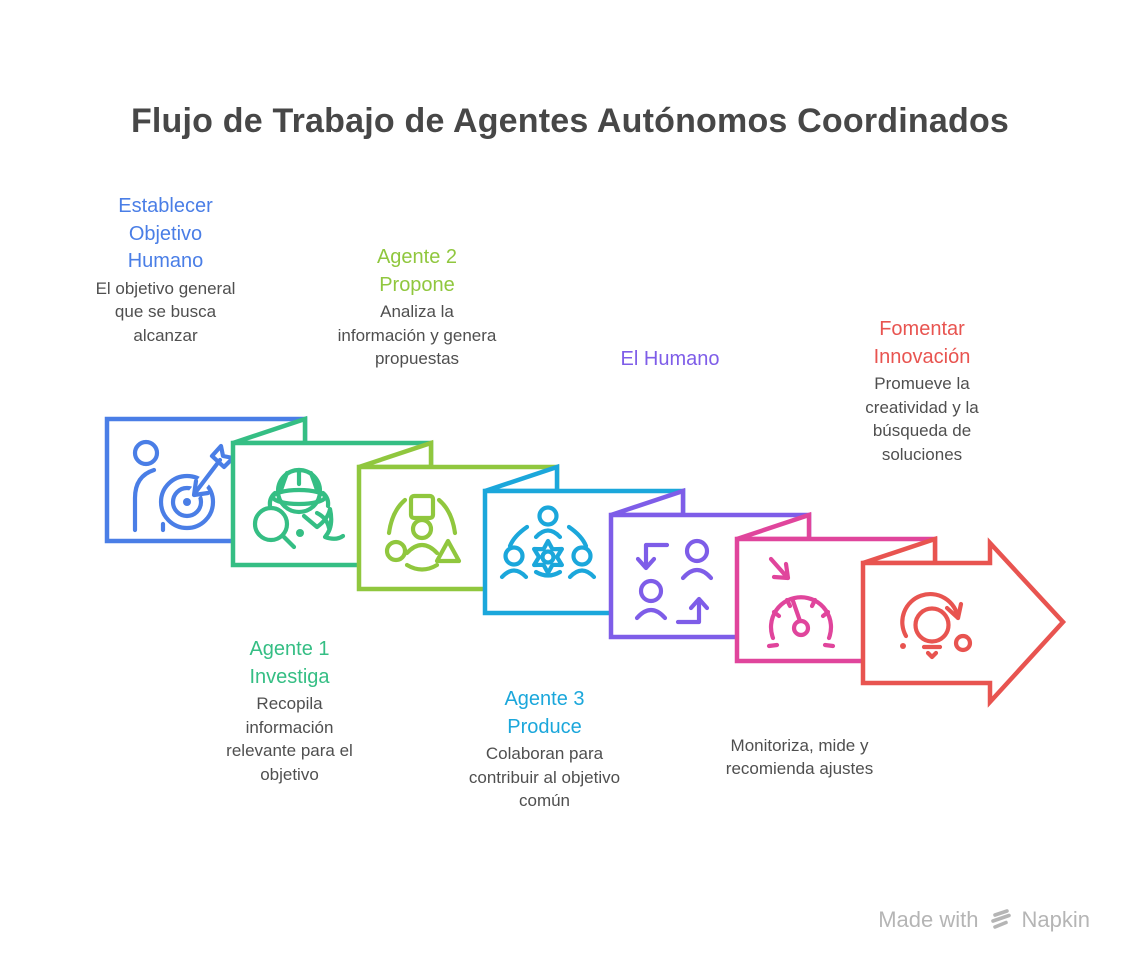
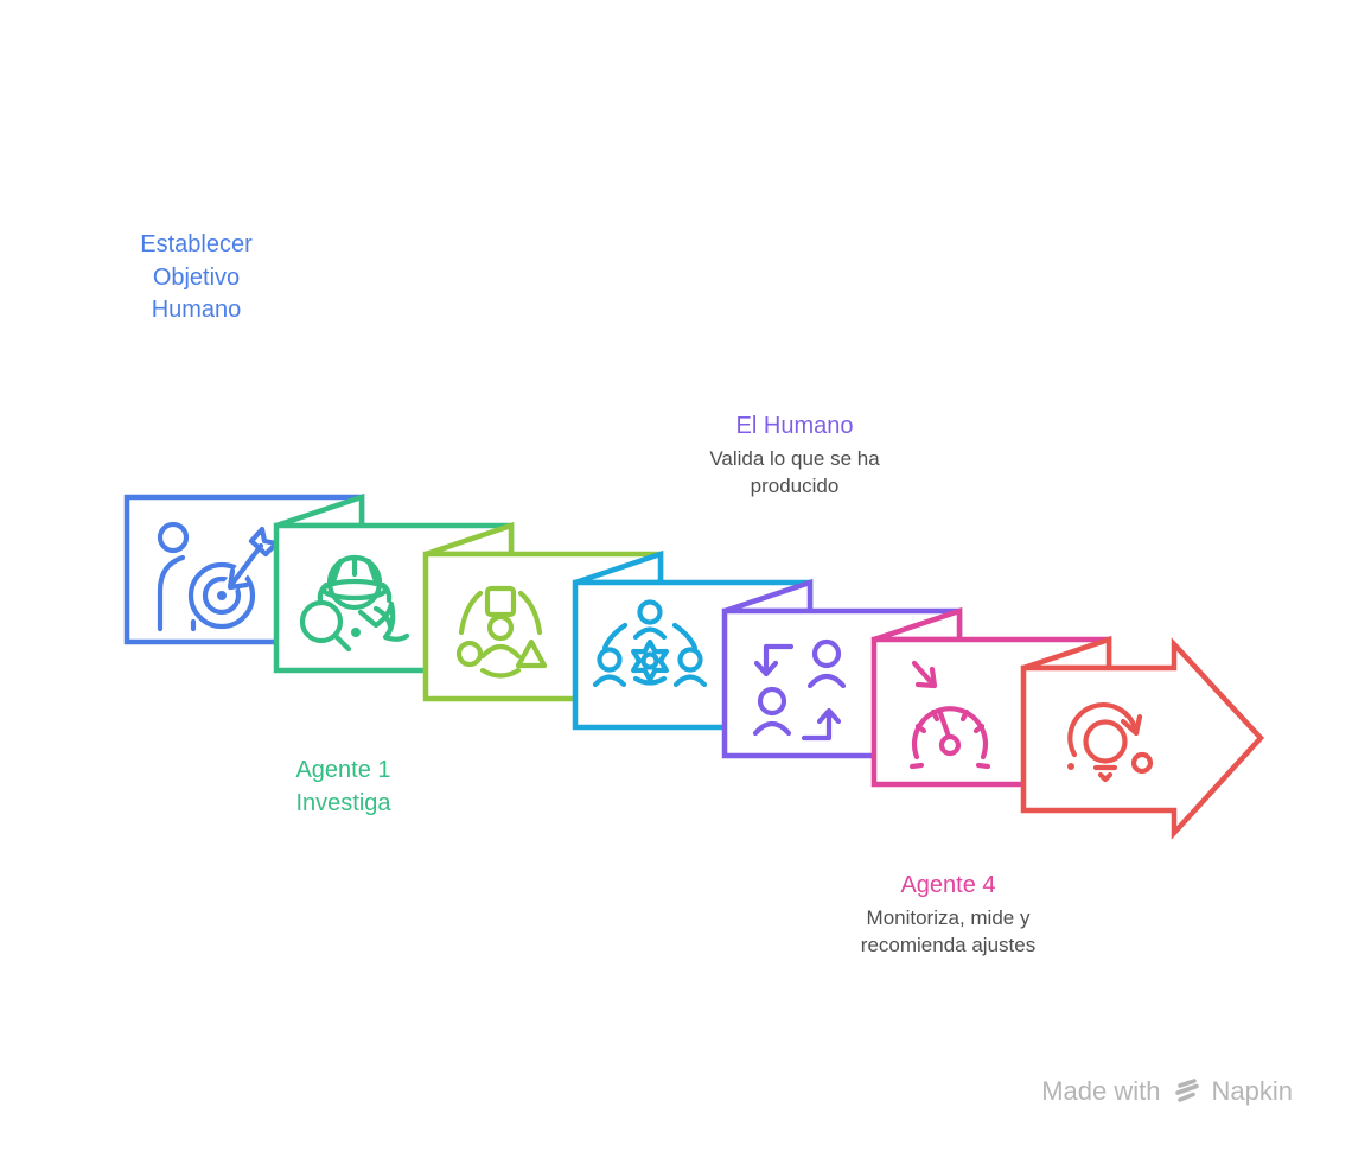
- Flujo de Trabajo de Agentes Autónomos Coordinados
  Establecer Objetivo Humano
- El objetivo general que se busca alcanzar
  Agente 1 Investiga
- Recopila información relevante para el objetivo
- Agente 2 Propone
- Analiza la información y genera propuestas
- Agente 3 Produce
- Colaboran para contribuir al objetivo común
  El Humano
+ Valida lo que se ha producido
+ Agente 4
  Monitoriza, mide y recomienda ajustes
- Fomentar Innovación
- Promueve la creatividad y la búsqueda de soluciones
  Made with
  Napkin
